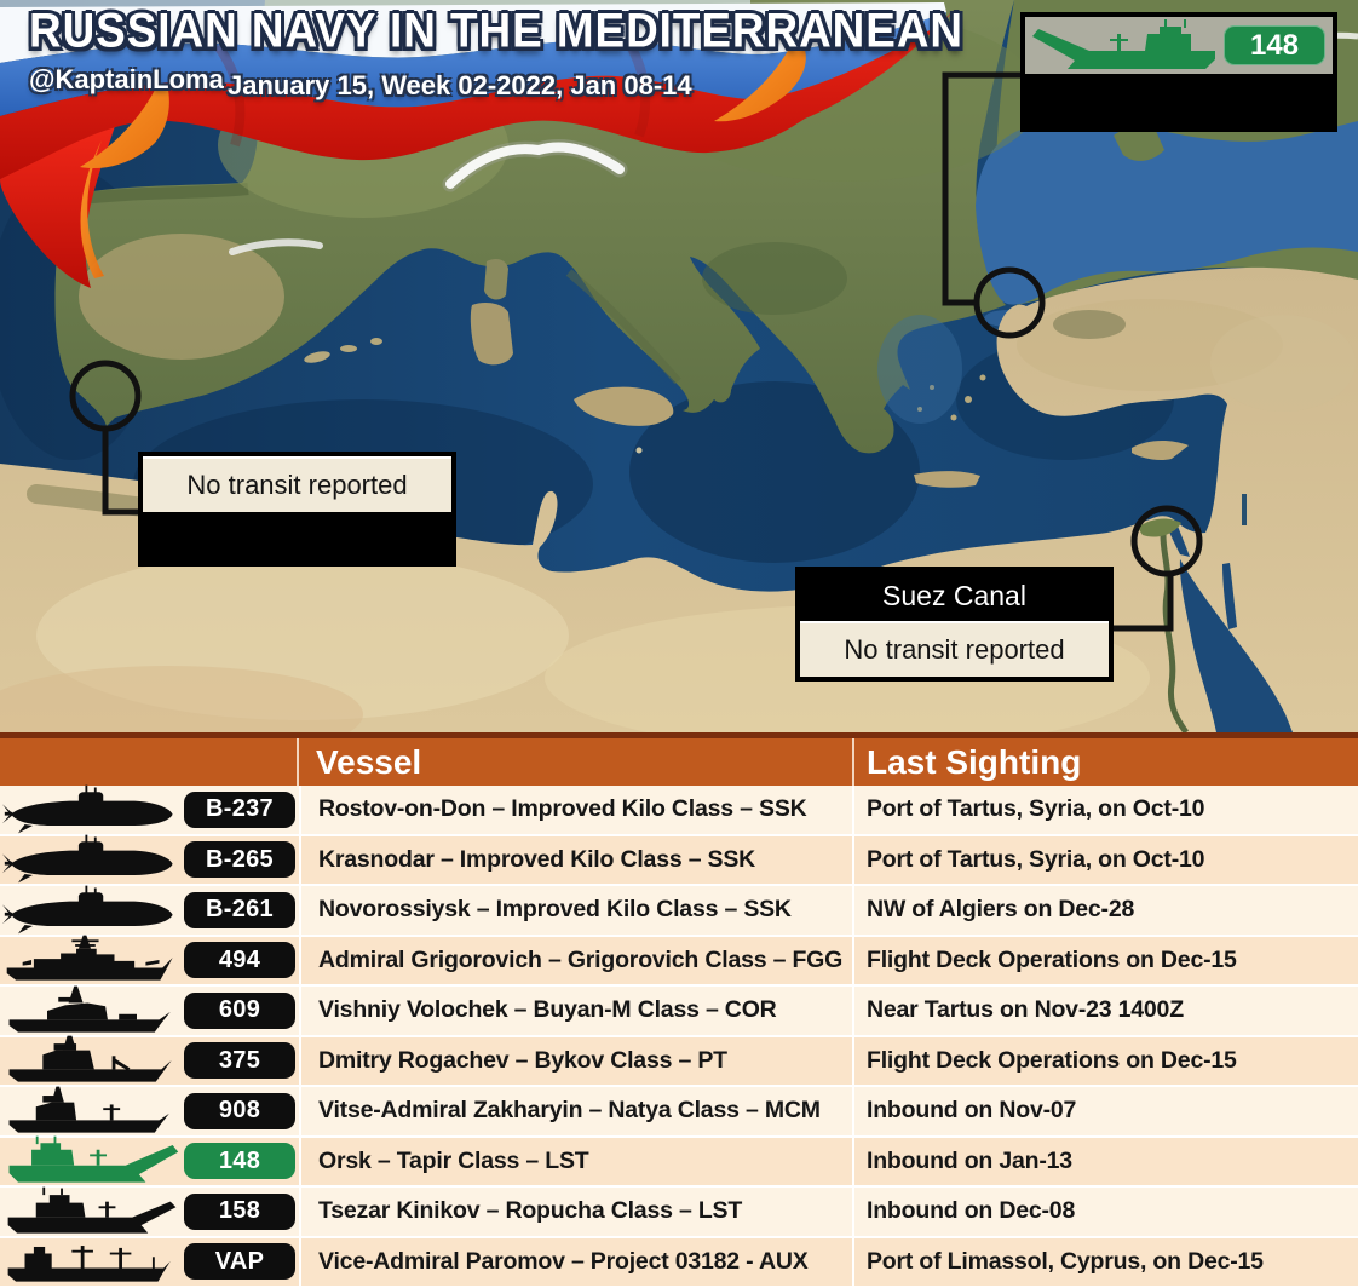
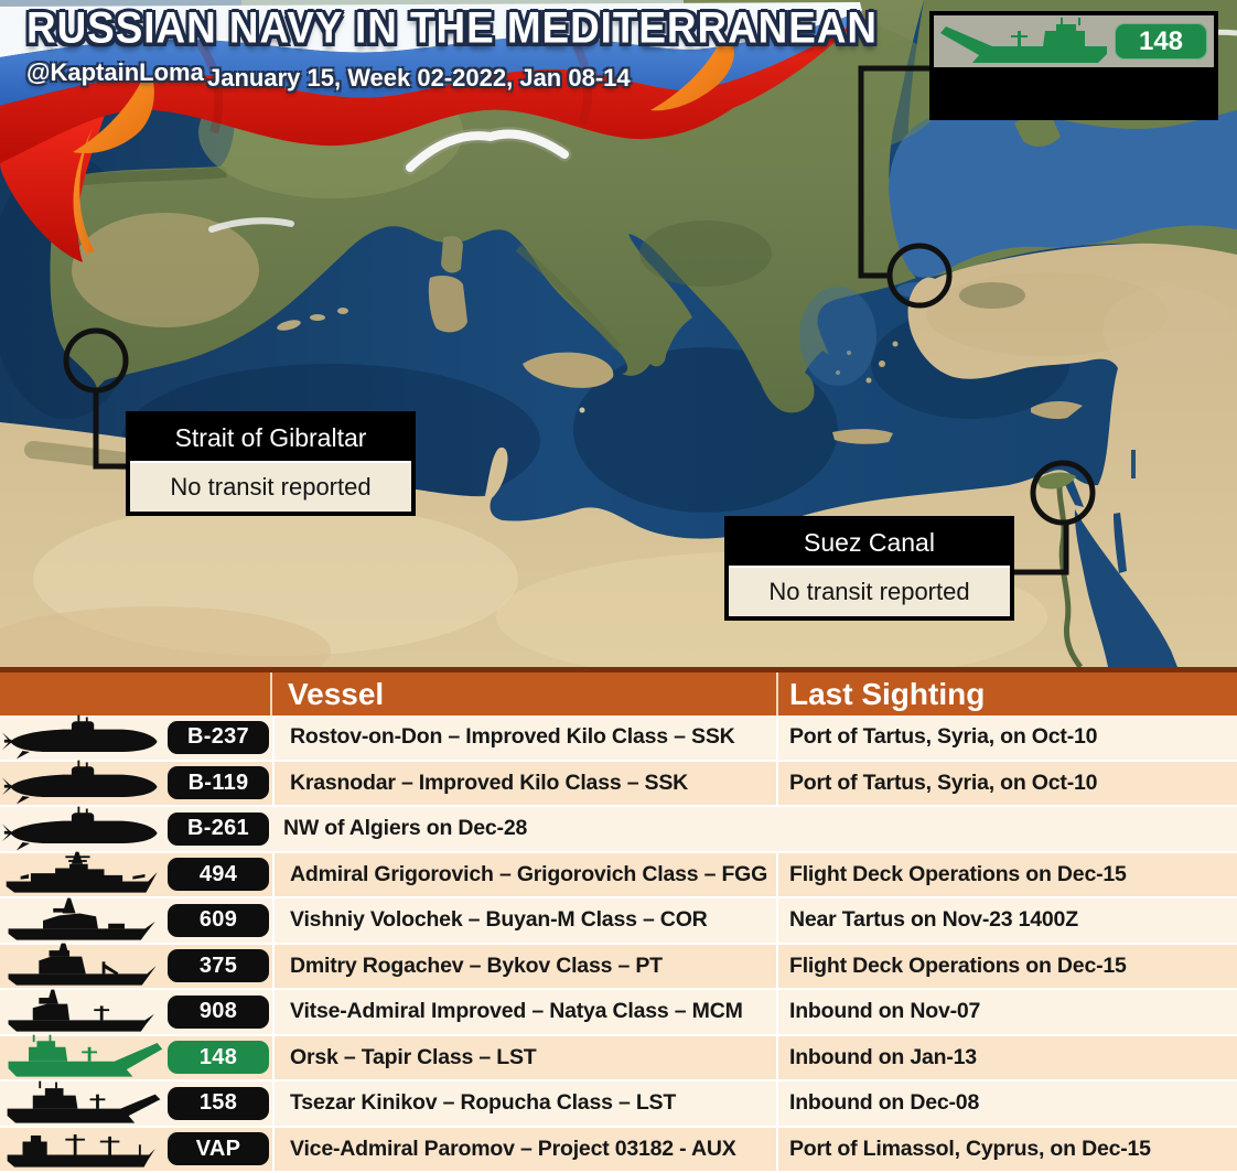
  RUSSIAN NAVY IN THE MEDITERRANEAN
  @KaptainLoma
  January 15, Week 02-2022, Jan 08-14
  148
+ Strait of Gibraltar
  No transit reported
  Suez Canal
  No transit reported
  Vessel
  Last Sighting
  B-237
  Rostov-on-Don – Improved Kilo Class – SSK
  Port of Tartus, Syria, on Oct-10
- B-265
+ B-119
  Krasnodar – Improved Kilo Class – SSK
  Port of Tartus, Syria, on Oct-10
  B-261
- Novorossiysk – Improved Kilo Class – SSK
  NW of Algiers on Dec-28
  494
  Admiral Grigorovich – Grigorovich Class – FGG
  Flight Deck Operations on Dec-15
  609
  Vishniy Volochek – Buyan-M Class – COR
  Near Tartus on Nov-23 1400Z
  375
  Dmitry Rogachev – Bykov Class – PT
  Flight Deck Operations on Dec-15
  908
- Vitse-Admiral Zakharyin – Natya Class – MCM
+ Vitse-Admiral Improved – Natya Class – MCM
  Inbound on Nov-07
  148
  Orsk – Tapir Class – LST
  Inbound on Jan-13
  158
  Tsezar Kinikov – Ropucha Class – LST
  Inbound on Dec-08
  VAP
  Vice-Admiral Paromov – Project 03182 - AUX
  Port of Limassol, Cyprus, on Dec-15
